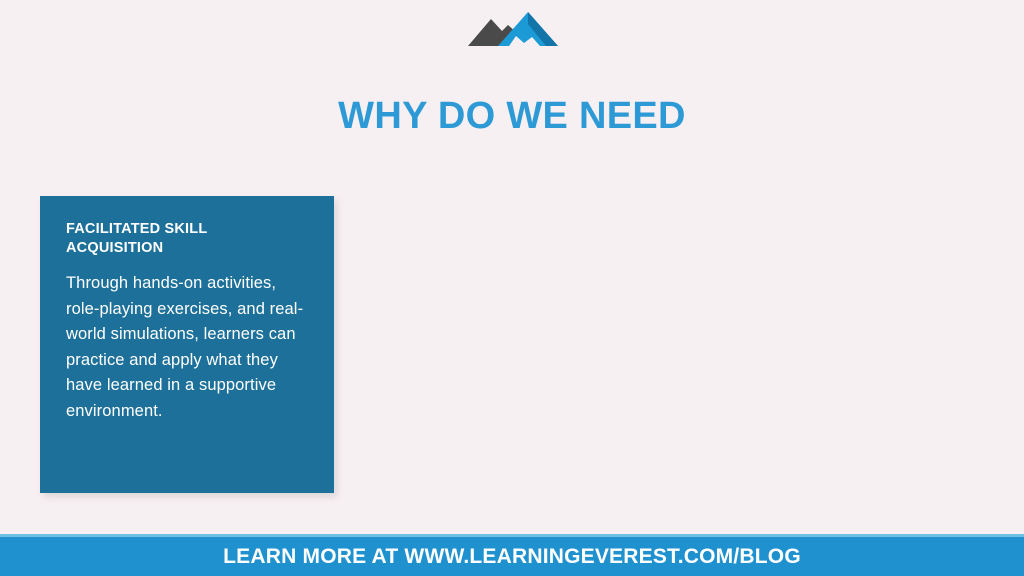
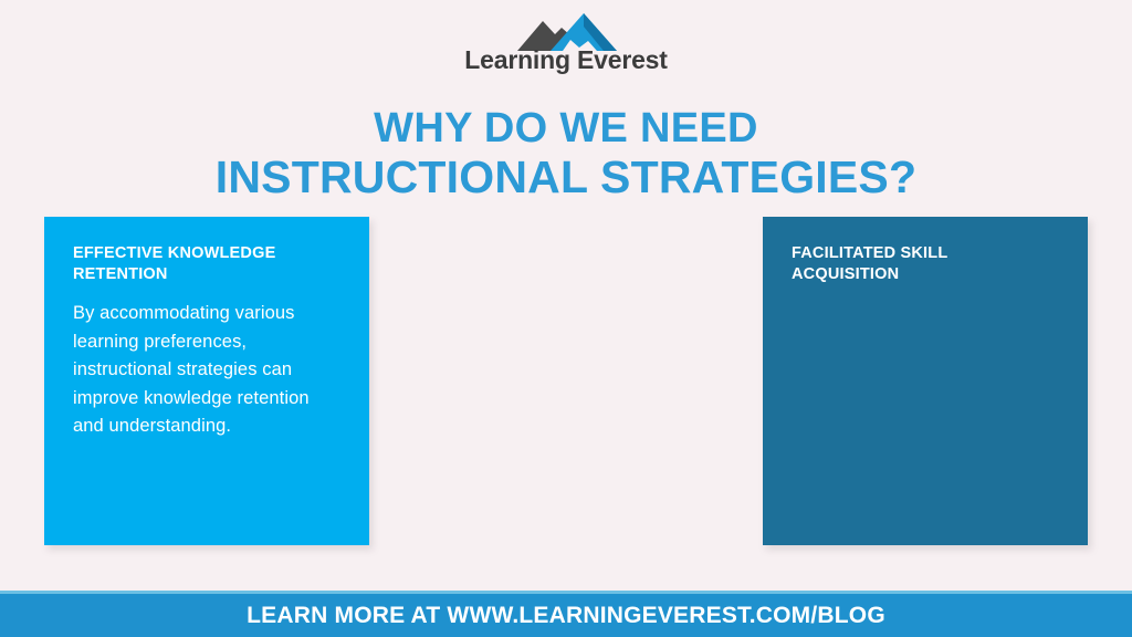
+ Learning Everest
  WHY DO WE NEED
+ INSTRUCTIONAL STRATEGIES?
+ EFFECTIVE KNOWLEDGE RETENTION
+ By accommodating various learning preferences, instructional strategies can improve knowledge retention and understanding.
  FACILITATED SKILL ACQUISITION
- Through hands-on activities, role-playing exercises, and real-world simulations, learners can practice and apply what they have learned in a supportive environment.
  LEARN MORE AT WWW.LEARNINGEVEREST.COM/BLOG
